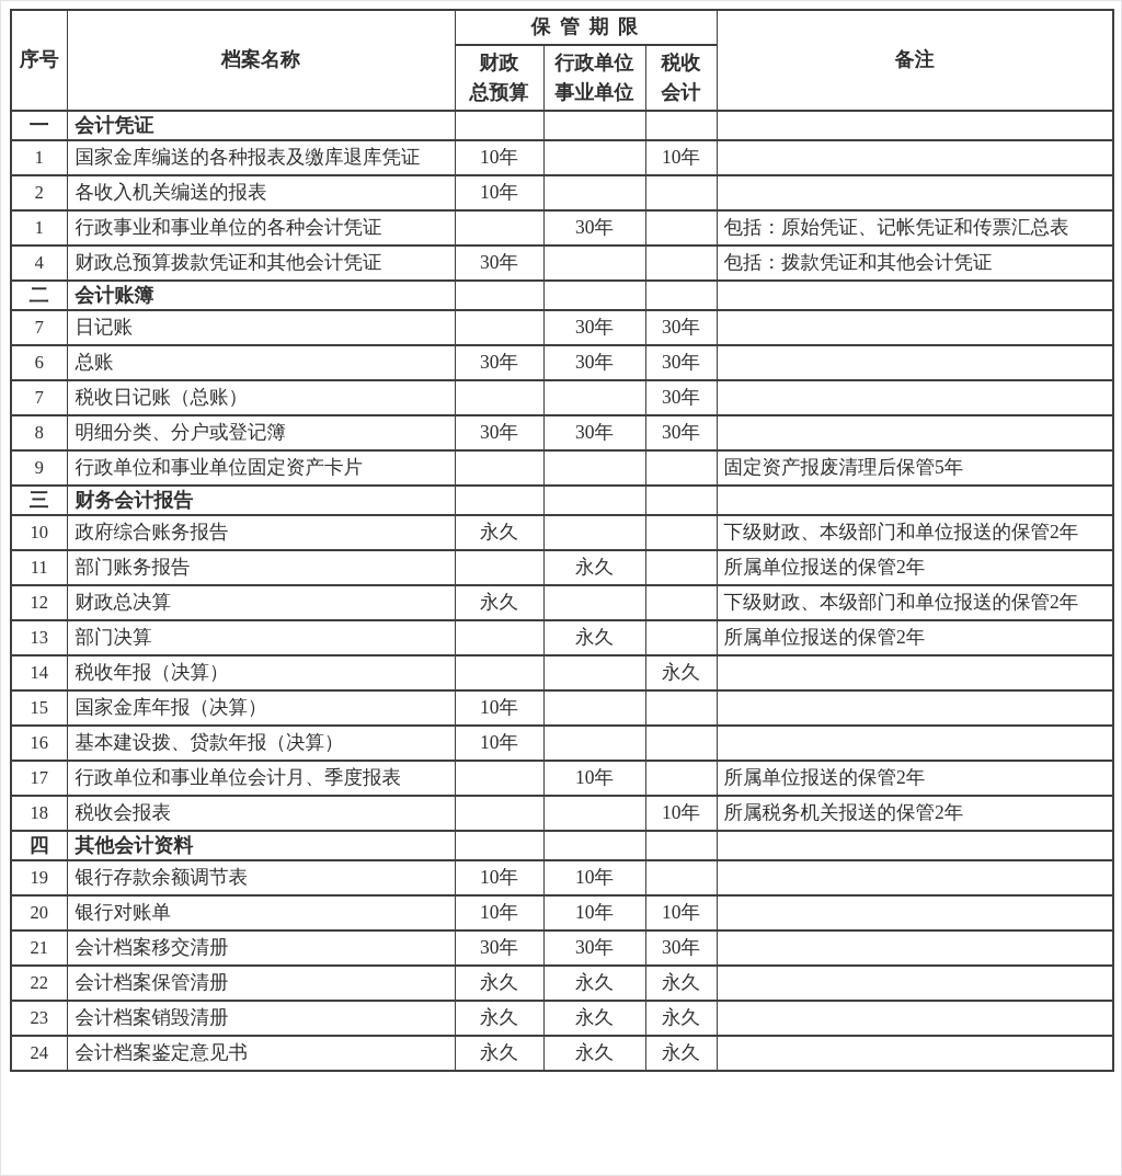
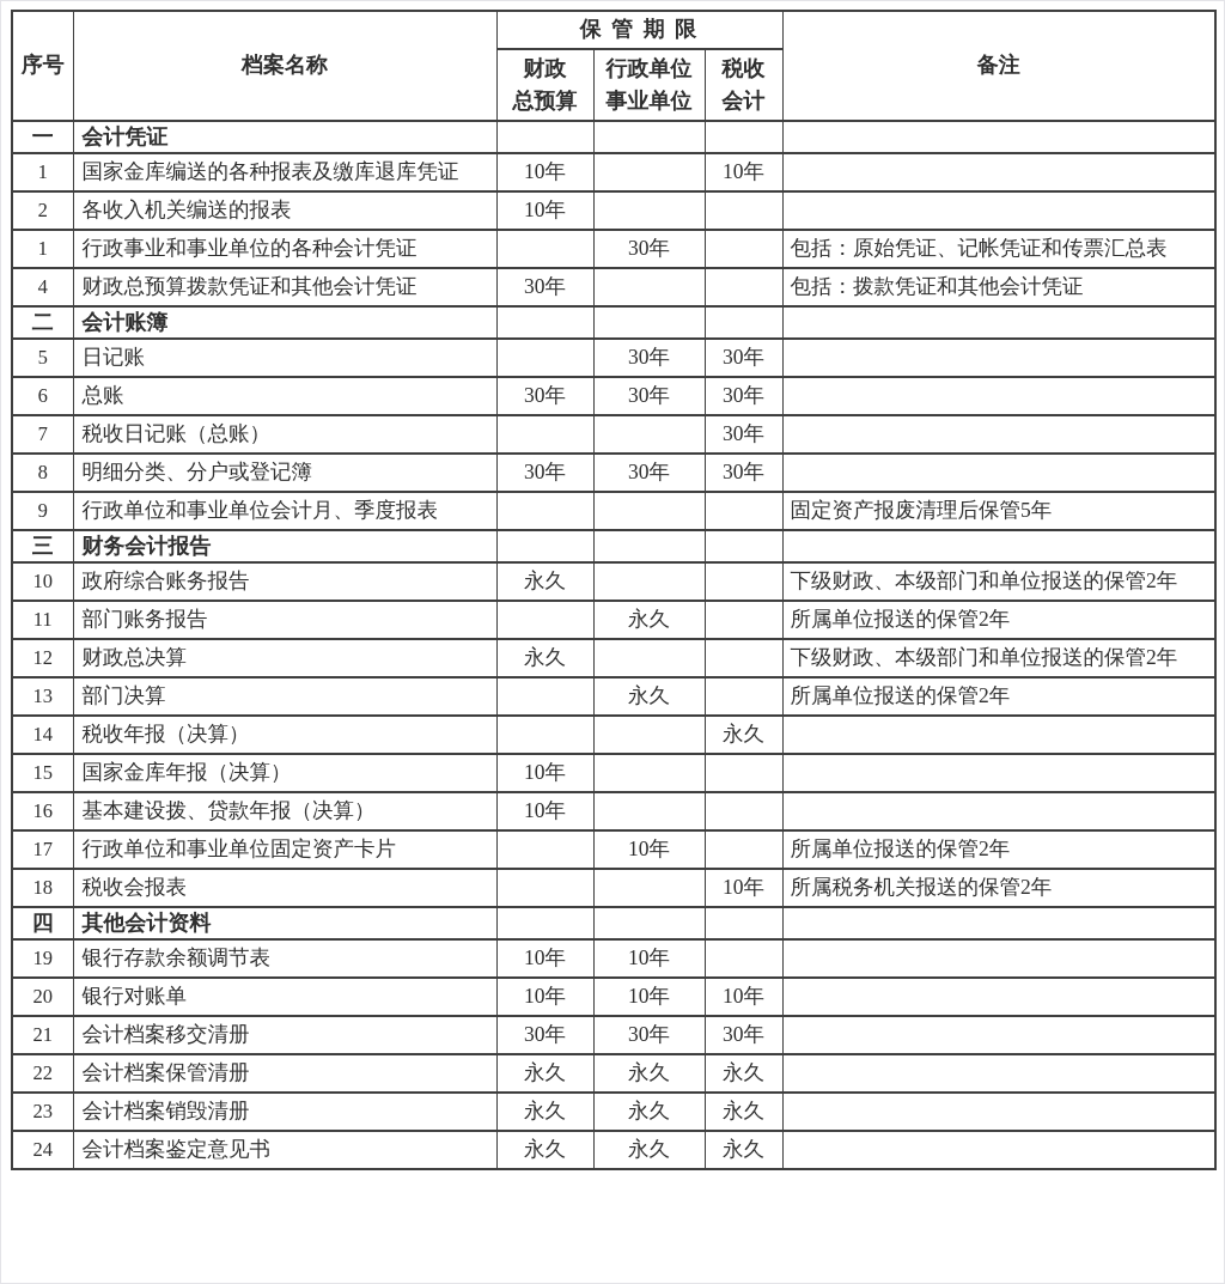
  序号	档案名称	保 管 期 限	备注
  财政 总预算	行政单位 事业单位	税收 会计
  一	会计凭证
  1	国家金库编送的各种报表及缴库退库凭证	10年		10年
  2	各收入机关编送的报表	10年
  1	行政事业和事业单位的各种会计凭证		30年		包括：原始凭证、记帐凭证和传票汇总表
  4	财政总预算拨款凭证和其他会计凭证	30年			包括：拨款凭证和其他会计凭证
  二	会计账簿
- 7	日记账		30年	30年
+ 5	日记账		30年	30年
  6	总账	30年	30年	30年
  7	税收日记账（总账）			30年
  8	明细分类、分户或登记簿	30年	30年	30年
- 9	行政单位和事业单位固定资产卡片				固定资产报废清理后保管5年
+ 9	行政单位和事业单位会计月、季度报表				固定资产报废清理后保管5年
  三	财务会计报告
  10	政府综合账务报告	永久			下级财政、本级部门和单位报送的保管2年
  11	部门账务报告		永久		所属单位报送的保管2年
  12	财政总决算	永久			下级财政、本级部门和单位报送的保管2年
  13	部门决算		永久		所属单位报送的保管2年
  14	税收年报（决算）			永久
  15	国家金库年报（决算）	10年
  16	基本建设拨、贷款年报（决算）	10年
- 17	行政单位和事业单位会计月、季度报表		10年		所属单位报送的保管2年
+ 17	行政单位和事业单位固定资产卡片		10年		所属单位报送的保管2年
  18	税收会报表			10年	所属税务机关报送的保管2年
  四	其他会计资料
  19	银行存款余额调节表	10年	10年
  20	银行对账单	10年	10年	10年
  21	会计档案移交清册	30年	30年	30年
  22	会计档案保管清册	永久	永久	永久
  23	会计档案销毁清册	永久	永久	永久
  24	会计档案鉴定意见书	永久	永久	永久
